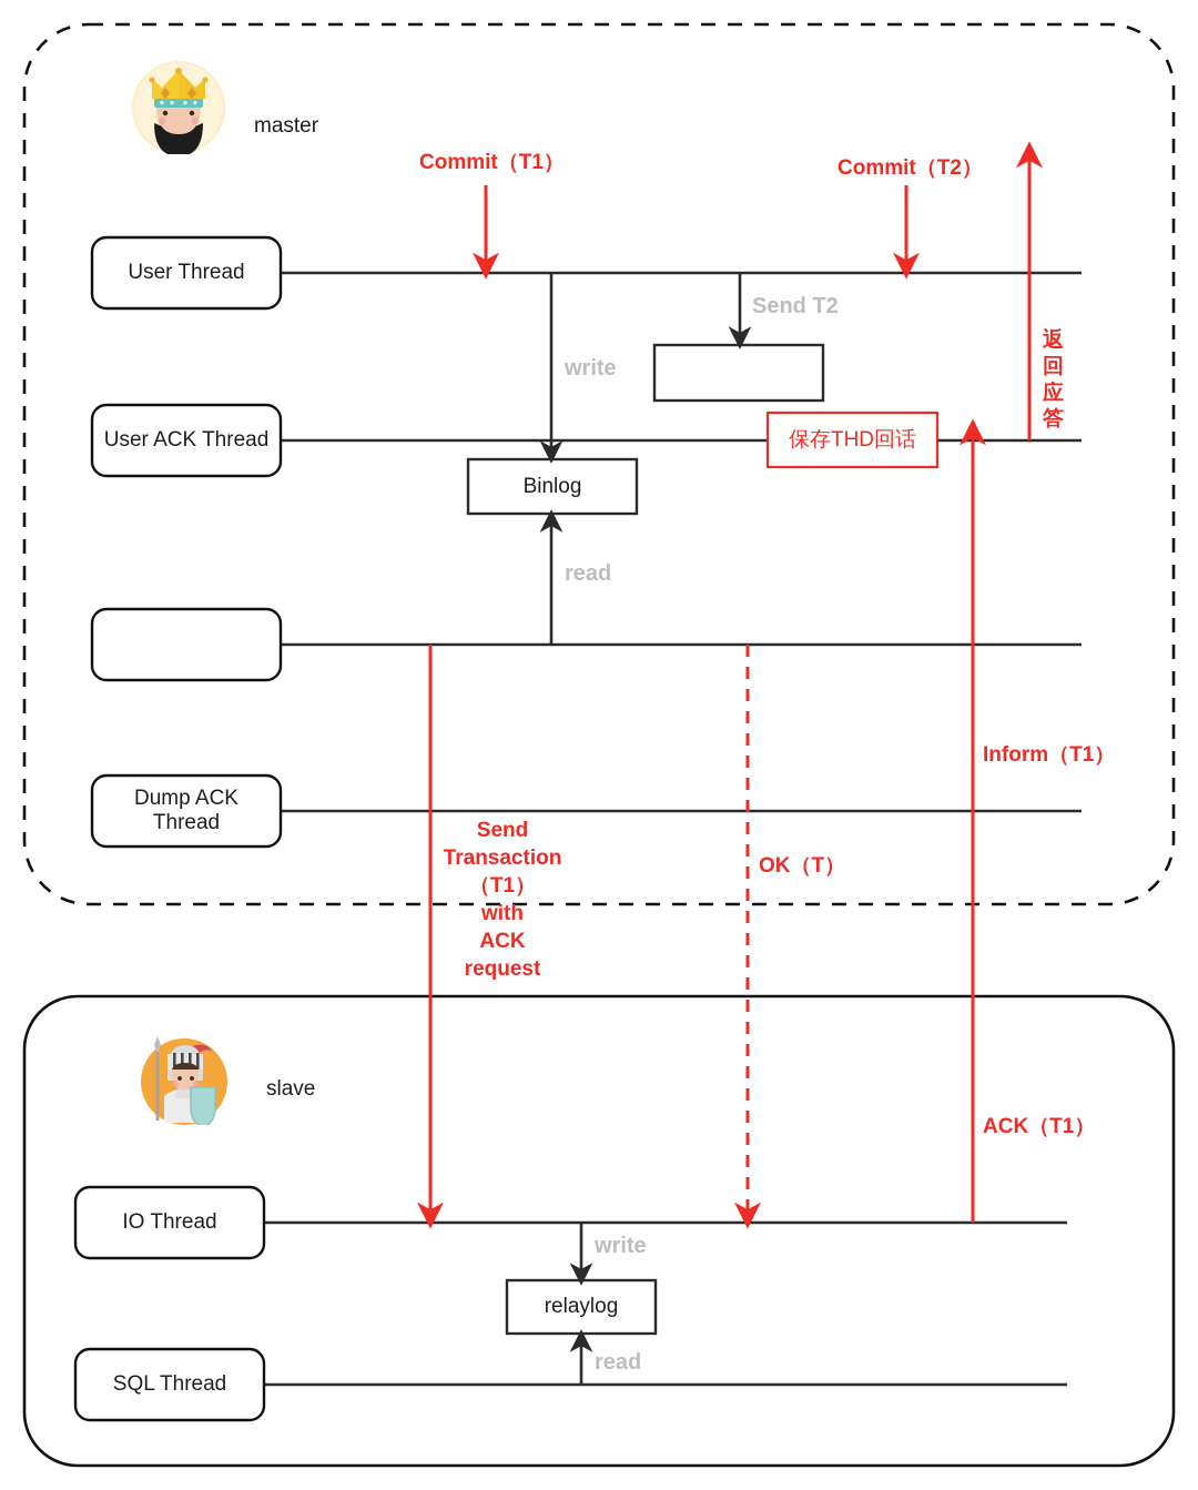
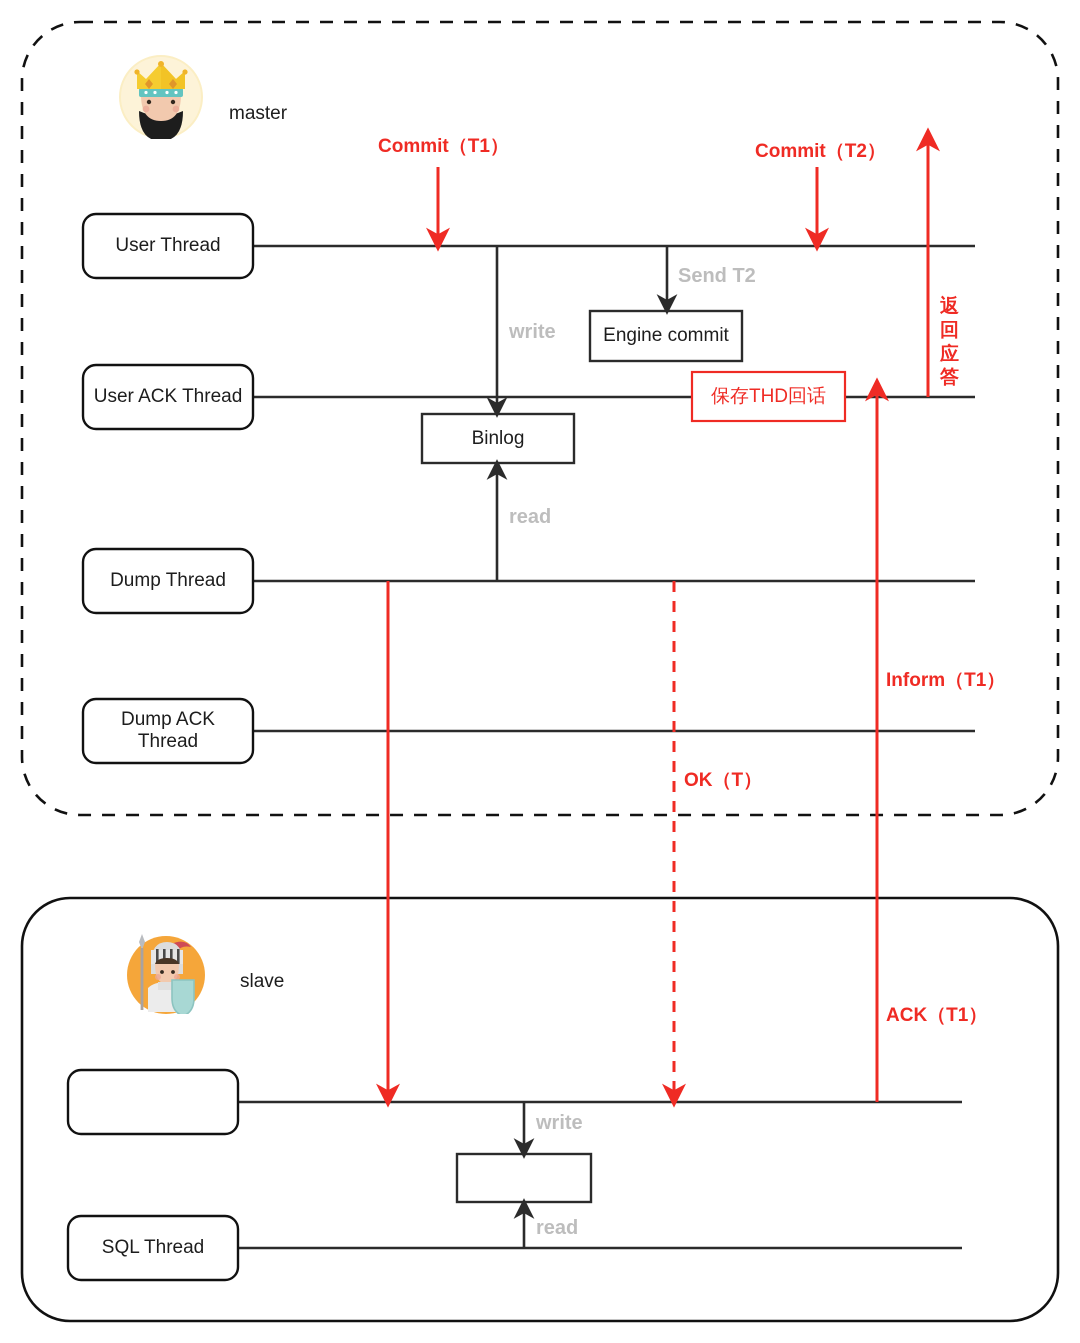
  master
  slave
  User Thread
  User ACK Thread
+ Dump Thread
  Dump ACK
  Thread
- IO Thread
  SQL Thread
+ Engine commit
  Binlog
  保存THD回话
- relaylog
  Commit（T1）
  Commit（T2）
  Send T2
  write
  read
  返回应答
  Inform（T1）
- Send
- Transaction
- （T1）
- with
- ACK
- request
  OK（T）
  write
  read
  ACK（T1）
